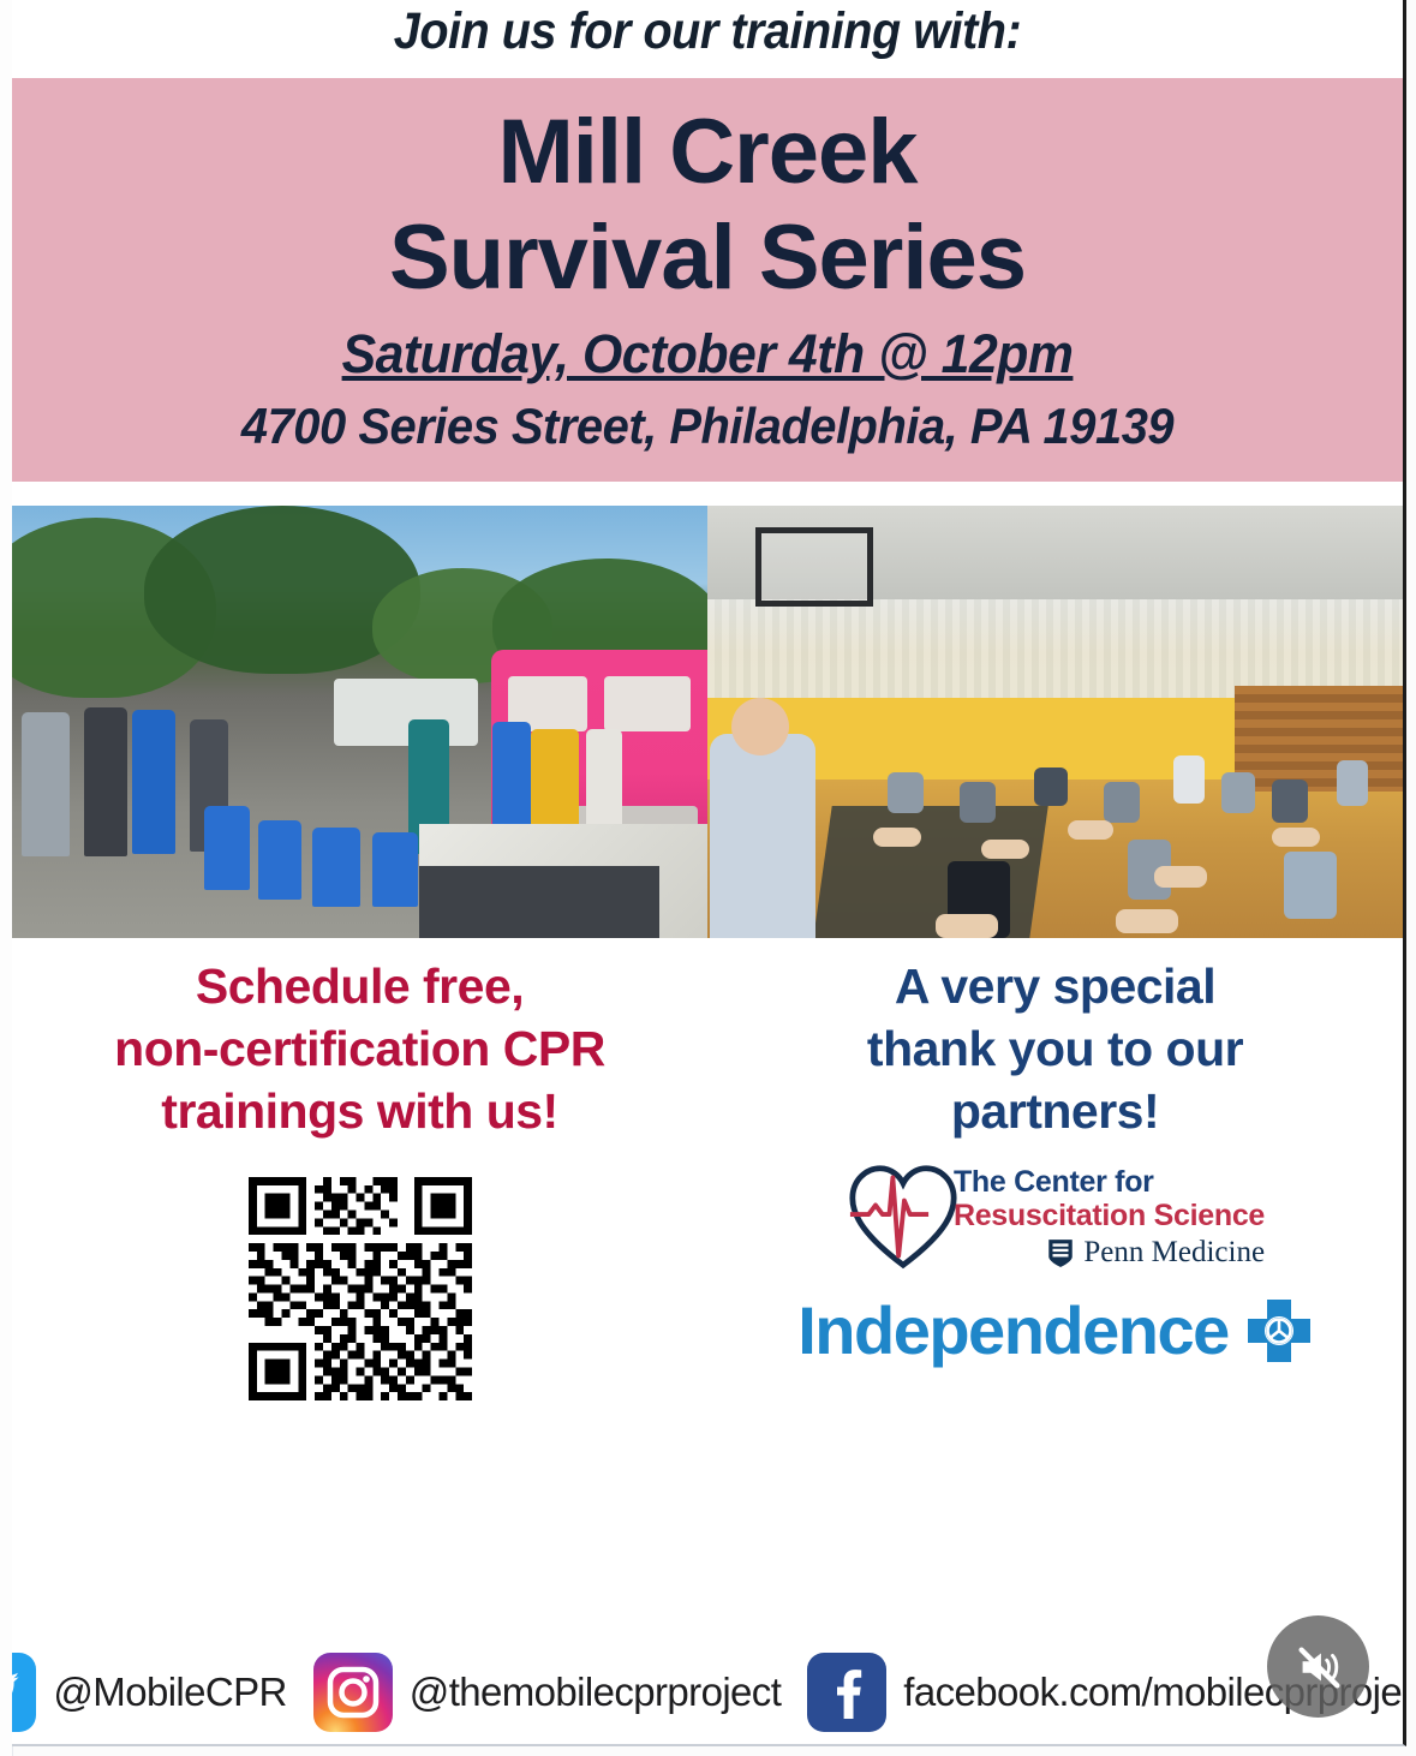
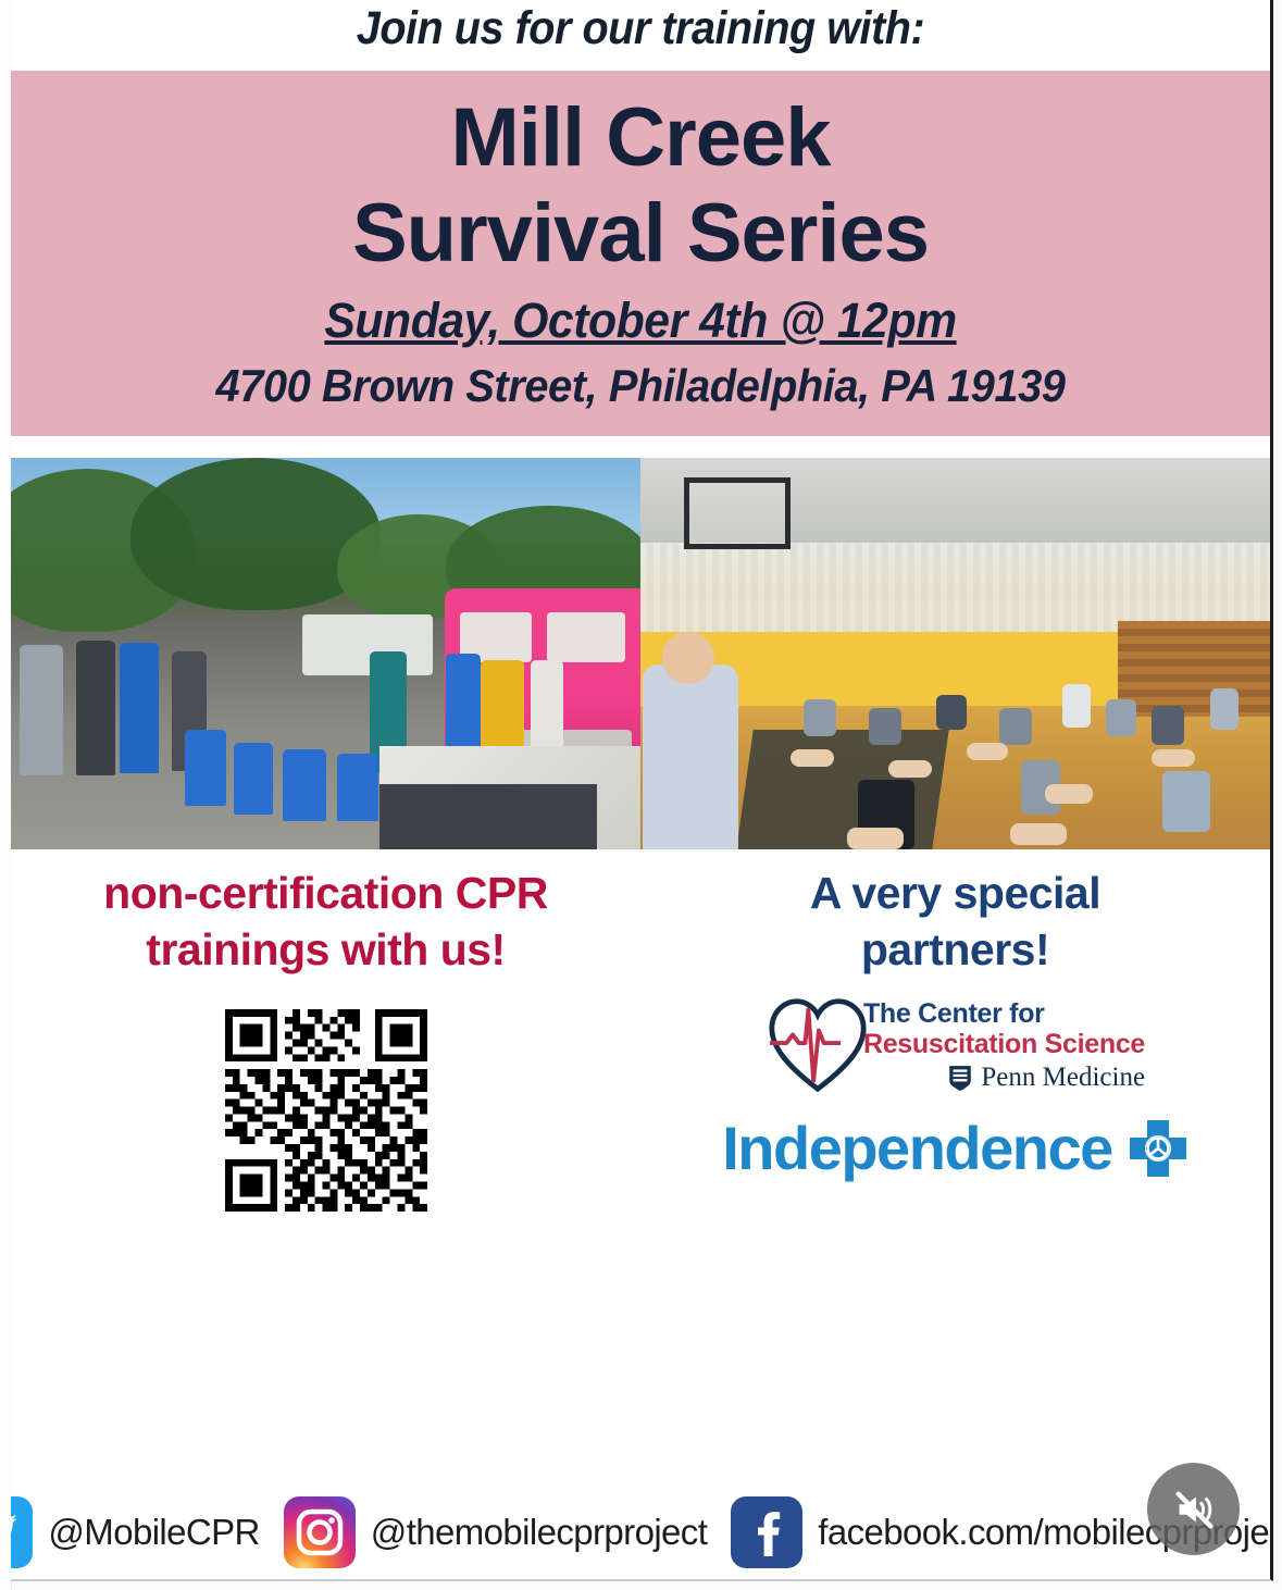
  Join us for our training with:
  Mill Creek
  Survival Series
- Saturday, October 4th @ 12pm
+ Sunday, October 4th @ 12pm
- 4700 Series Street, Philadelphia, PA 19139
+ 4700 Brown Street, Philadelphia, PA 19139
- Schedule free,
  non-certification CPR
  trainings with us!
  A very special
- thank you to our
  partners!
  The Center for
  Resuscitation Science
  Penn Medicine
  Independence
  @MobileCPR
  @themobilecprproject
  facebook.com/mobilecprproje
